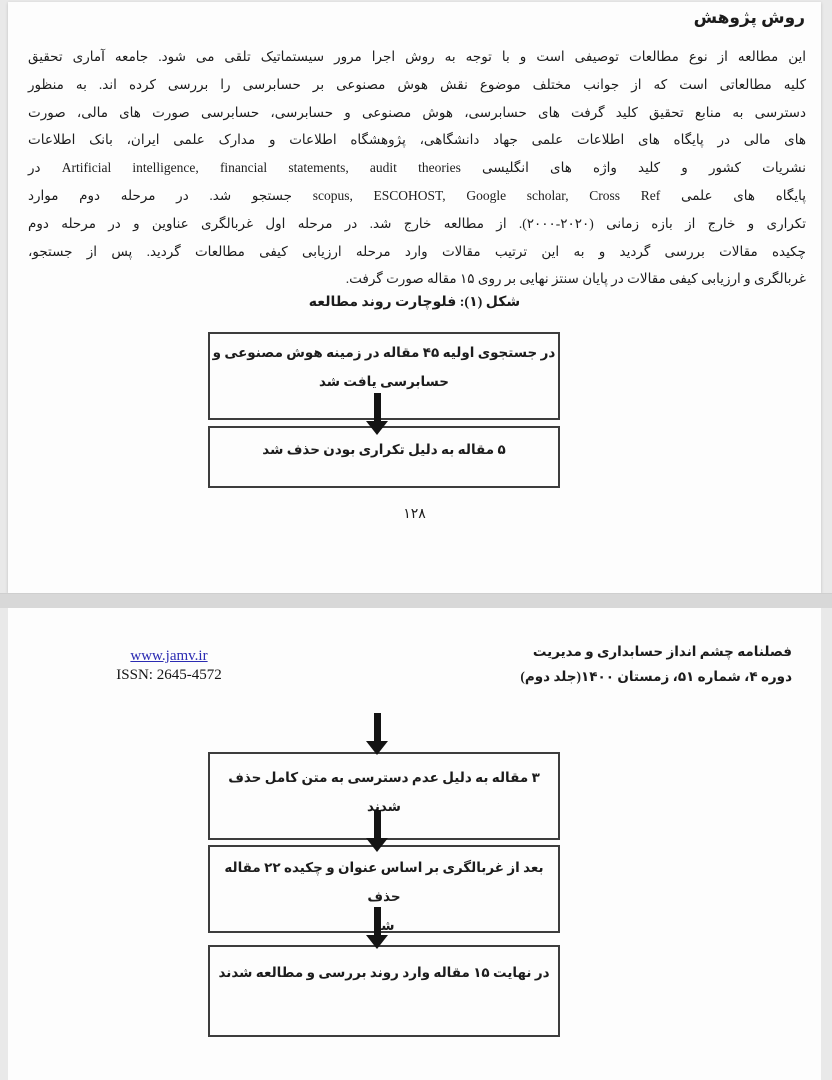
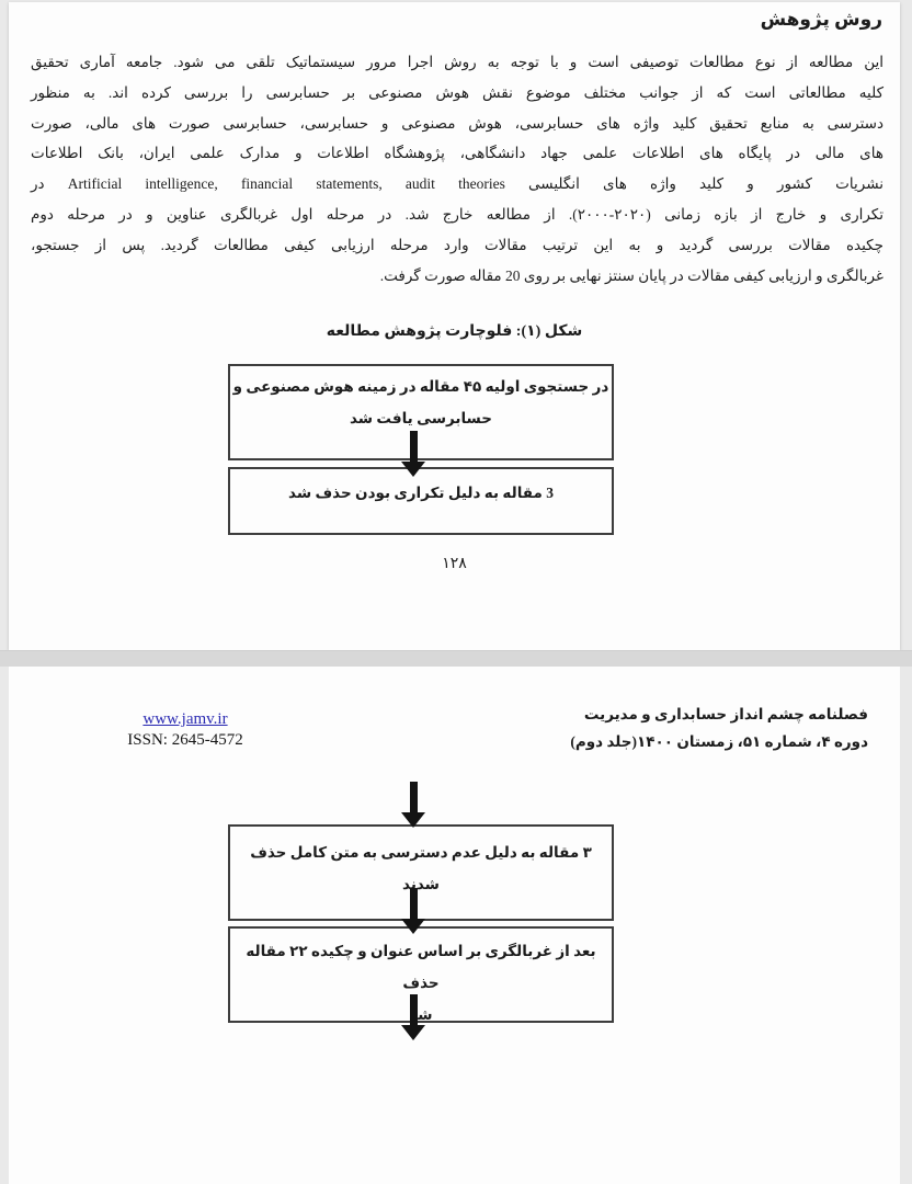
  روش پژوهش
  این مطالعه از نوع مطالعات توصیفی است و با توجه به روش اجرا مرور سیستماتیک تلقی می شود. جامعه آماری تحقیق
  کلیه مطالعاتی است که از جوانب مختلف موضوع نقش هوش مصنوعی بر حسابرسی را بررسی کرده اند. به منظور
- دسترسی به منابع تحقیق کلید گرفت های حسابرسی، هوش مصنوعی و حسابرسی، حسابرسی صورت های مالی، صورت
+ دسترسی به منابع تحقیق کلید واژه های حسابرسی، هوش مصنوعی و حسابرسی، حسابرسی صورت های مالی، صورت
  های مالی در پایگاه های اطلاعات علمی جهاد دانشگاهی، پژوهشگاه اطلاعات و مدارک علمی ایران، بانک اطلاعات
  نشریات کشور و کلید واژه های انگلیسی Artificial intelligence, financial statements, audit theories در
- پایگاه های علمی scopus, ESCOHOST, Google scholar, Cross Ref جستجو شد. در مرحله دوم موارد
  تکراری و خارج از بازه زمانی (۲۰۲۰-۲۰۰۰). از مطالعه خارج شد. در مرحله اول غربالگری عناوین و در مرحله دوم
  چکیده مقالات بررسی گردید و به این ترتیب مقالات وارد مرحله ارزیابی کیفی مطالعات گردید. پس از جستجو،
- غربالگری و ارزیابی کیفی مقالات در پایان سنتز نهایی بر روی ۱۵ مقاله صورت گرفت.
+ غربالگری و ارزیابی کیفی مقالات در پایان سنتز نهایی بر روی 20 مقاله صورت گرفت.
- شکل (۱): فلوچارت روند مطالعه
+ شکل (۱): فلوچارت پژوهش مطالعه
  در جستجوی اولیه ۴۵ مقاله در زمینه هوش مصنوعی و
  حسابرسی یافت شد
- ۵ مقاله به دلیل تکراری بودن حذف شد
+ 3 مقاله به دلیل تکراری بودن حذف شد
  ۱۲۸
  فصلنامه چشم انداز حسابداری و مدیریت
  دوره ۴، شماره ۵۱، زمستان ۱۴۰۰(جلد دوم)
  www.jamv.ir
  ISSN: 2645-4572
  ۳ مقاله به دلیل عدم دسترسی به متن کامل حذف شدند
  بعد از غربالگری بر اساس عنوان و چکیده ۲۲ مقاله حذف
- در نهایت ۱۵ مقاله وارد روند بررسی و مطالعه شدند
